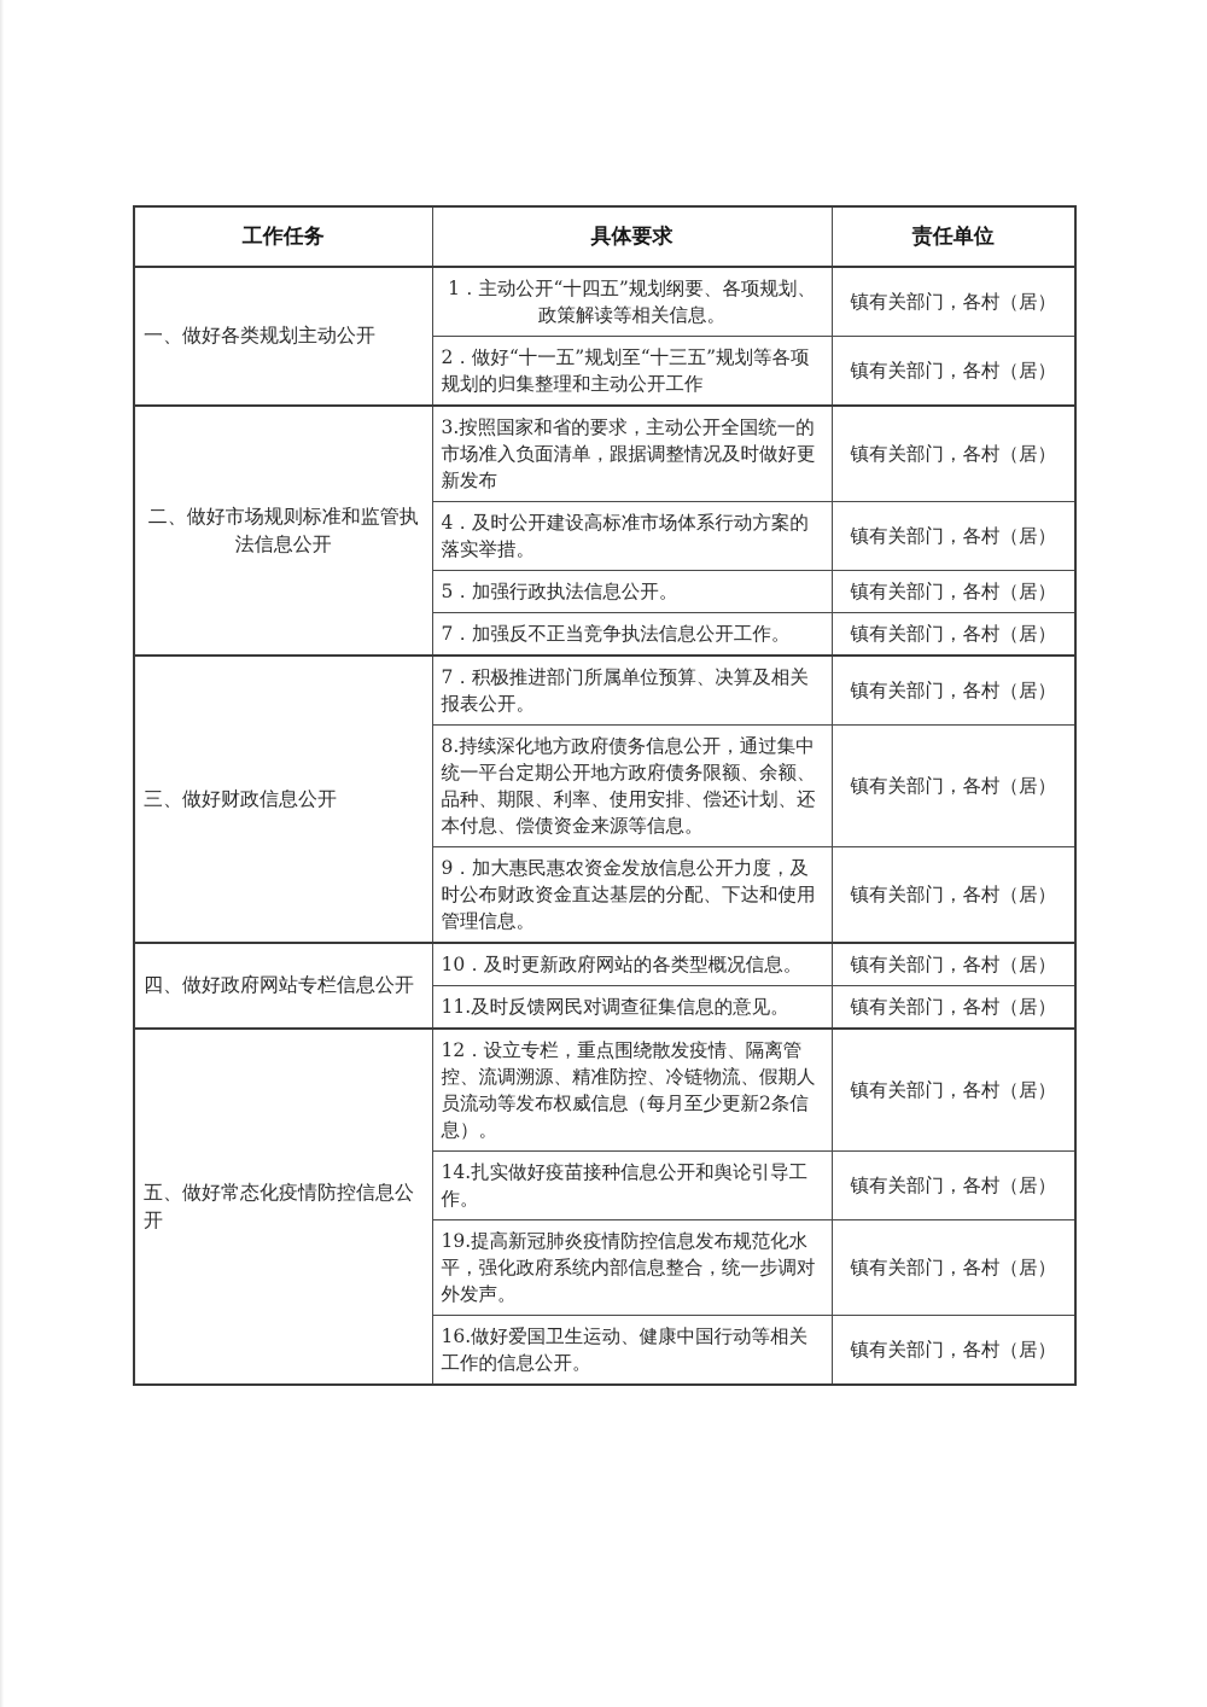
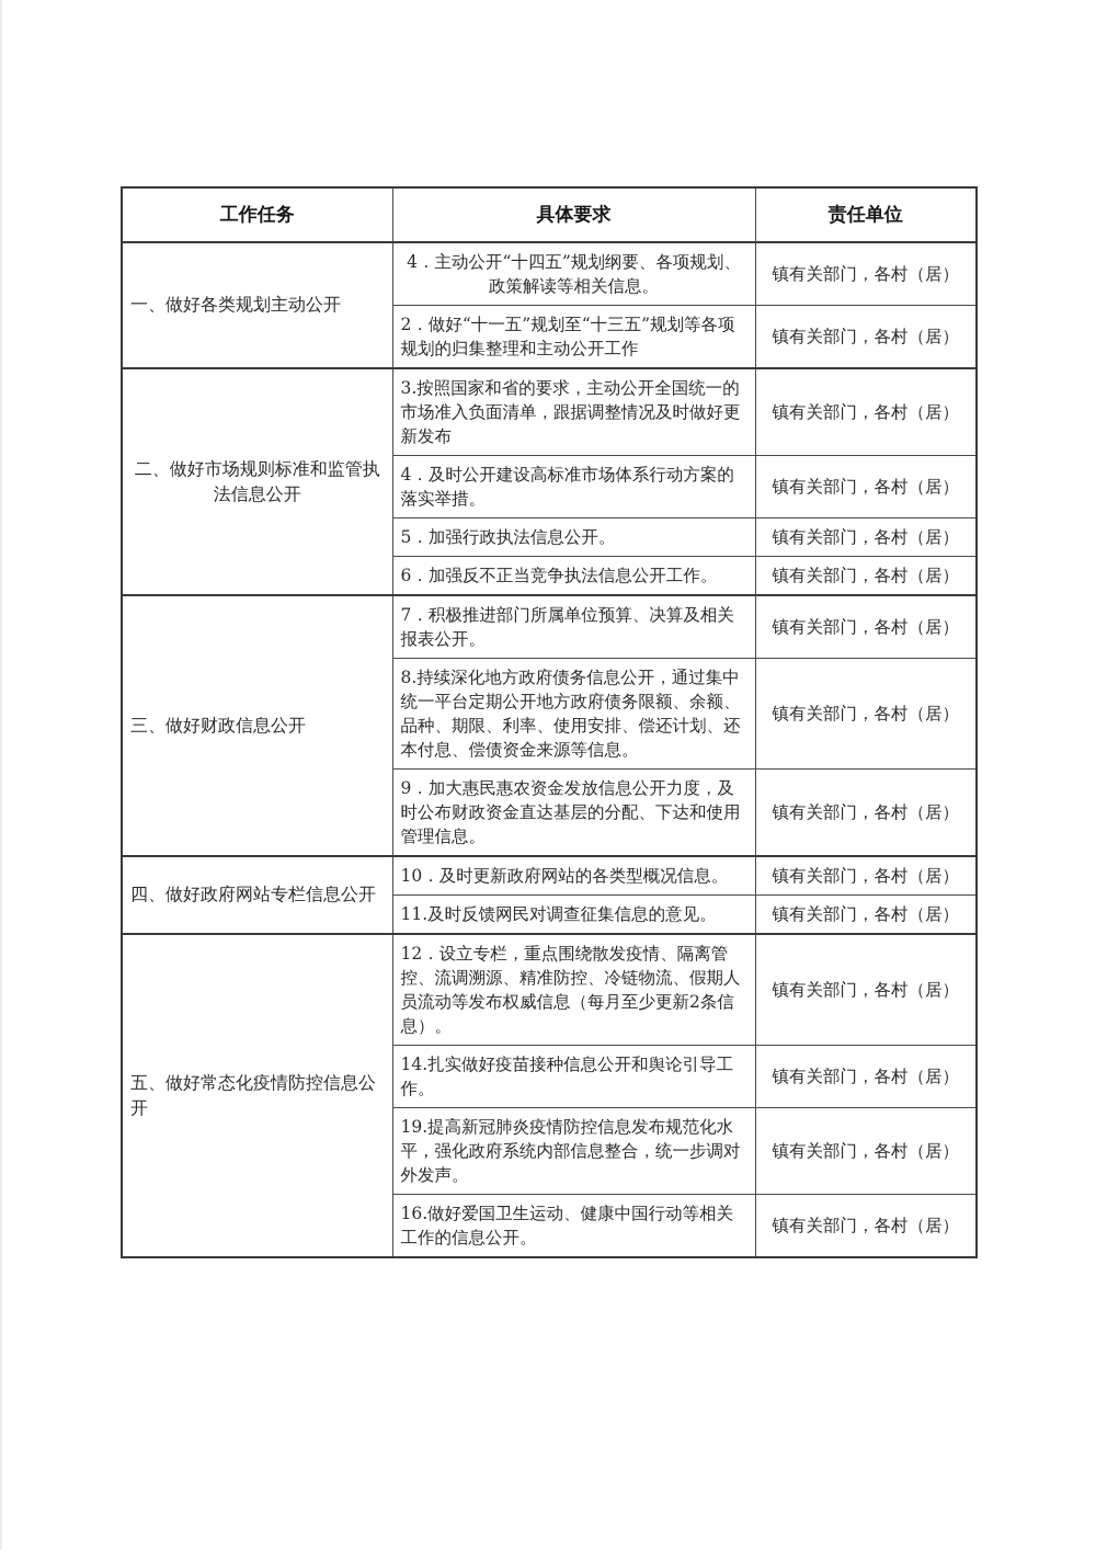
  工作任务	具体要求	责任单位
- 一、做好各类规划主动公开	1．主动公开“十四五”规划纲要、各项规划、政策解读等相关信息。	镇有关部门，各村（居）
+ 一、做好各类规划主动公开	4．主动公开“十四五”规划纲要、各项规划、政策解读等相关信息。	镇有关部门，各村（居）
  2．做好“十一五”规划至“十三五”规划等各项规划的归集整理和主动公开工作	镇有关部门，各村（居）
  二、做好市场规则标准和监管执法信息公开	3.按照国家和省的要求，主动公开全国统一的市场准入负面清单，跟据调整情况及时做好更新发布	镇有关部门，各村（居）
  4．及时公开建设高标准市场体系行动方案的落实举措。	镇有关部门，各村（居）
  5．加强行政执法信息公开。	镇有关部门，各村（居）
- 7．加强反不正当竞争执法信息公开工作。	镇有关部门，各村（居）
+ 6．加强反不正当竞争执法信息公开工作。	镇有关部门，各村（居）
  三、做好财政信息公开	7．积极推进部门所属单位预算、决算及相关报表公开。	镇有关部门，各村（居）
  8.持续深化地方政府债务信息公开，通过集中统一平台定期公开地方政府债务限额、余额、品种、期限、利率、使用安排、偿还计划、还本付息、偿债资金来源等信息。	镇有关部门，各村（居）
  9．加大惠民惠农资金发放信息公开力度，及时公布财政资金直达基层的分配、下达和使用管理信息。	镇有关部门，各村（居）
  四、做好政府网站专栏信息公开	10．及时更新政府网站的各类型概况信息。	镇有关部门，各村（居）
  11.及时反馈网民对调查征集信息的意见。	镇有关部门，各村（居）
  五、做好常态化疫情防控信息公开	12．设立专栏，重点围绕散发疫情、隔离管控、流调溯源、精准防控、冷链物流、假期人员流动等发布权威信息（每月至少更新2条信息）。	镇有关部门，各村（居）
  14.扎实做好疫苗接种信息公开和舆论引导工作。	镇有关部门，各村（居）
  19.提高新冠肺炎疫情防控信息发布规范化水平，强化政府系统内部信息整合，统一步调对外发声。	镇有关部门，各村（居）
  16.做好爱国卫生运动、健康中国行动等相关工作的信息公开。	镇有关部门，各村（居）
